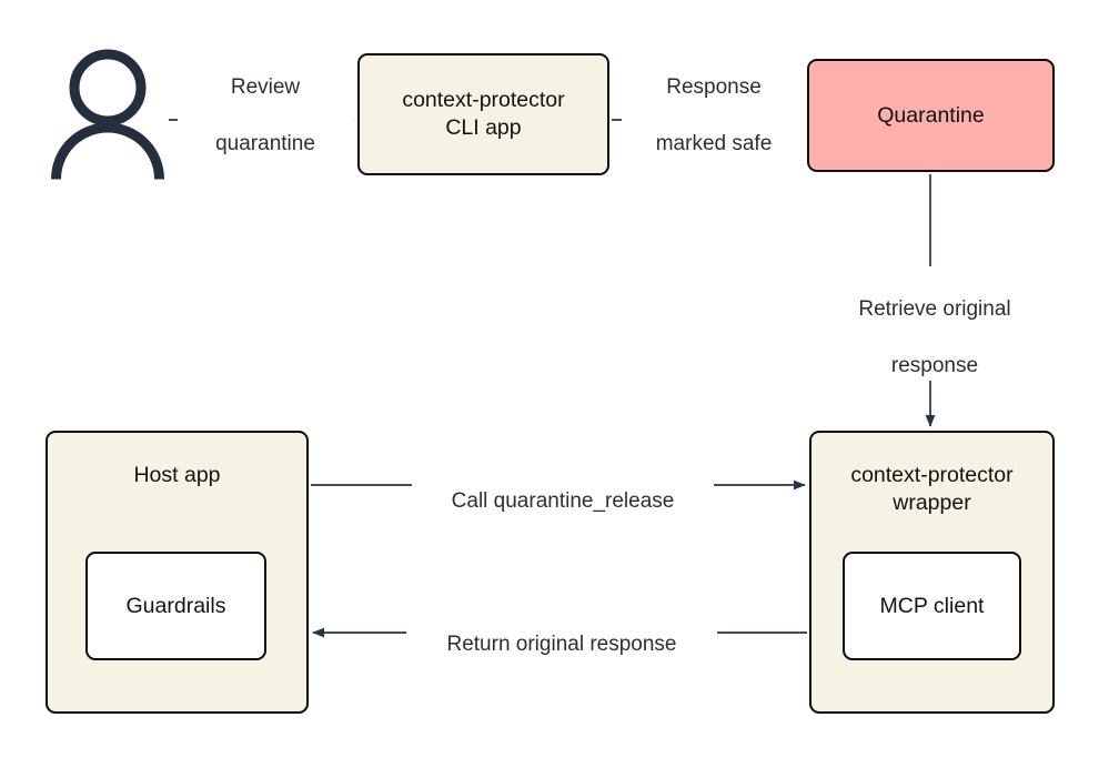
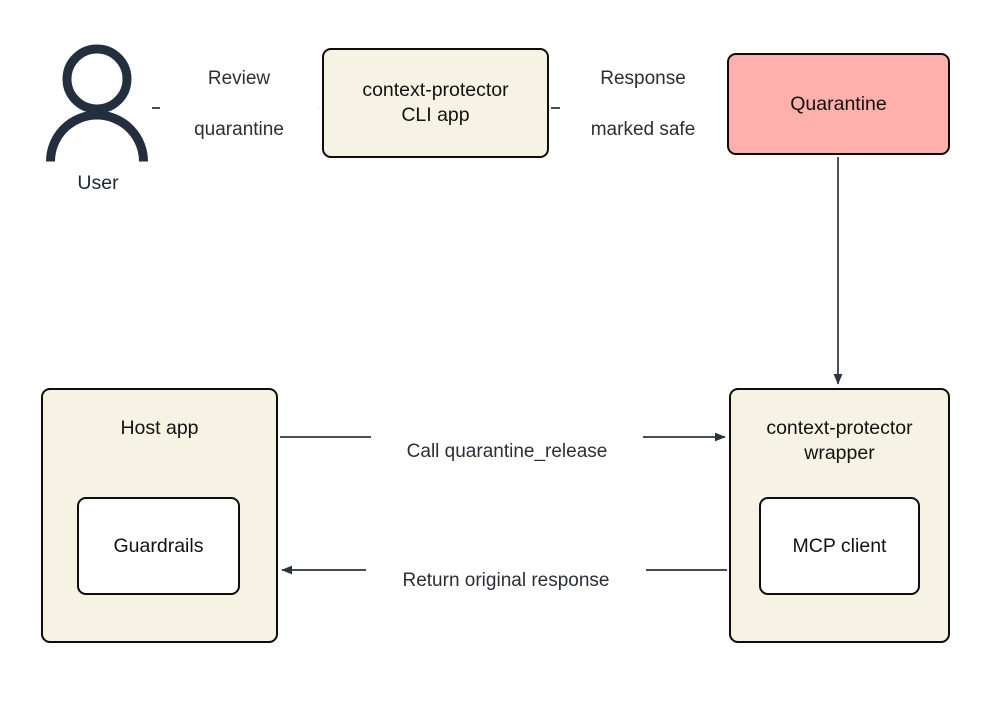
+ User
  context-protector
  CLI app
  Quarantine
  Host app
  Guardrails
  context-protector
  wrapper
  MCP client
  Review
  quarantine
  Response
  marked safe
- Retrieve original
- response
  Call quarantine_release
  Return original response
